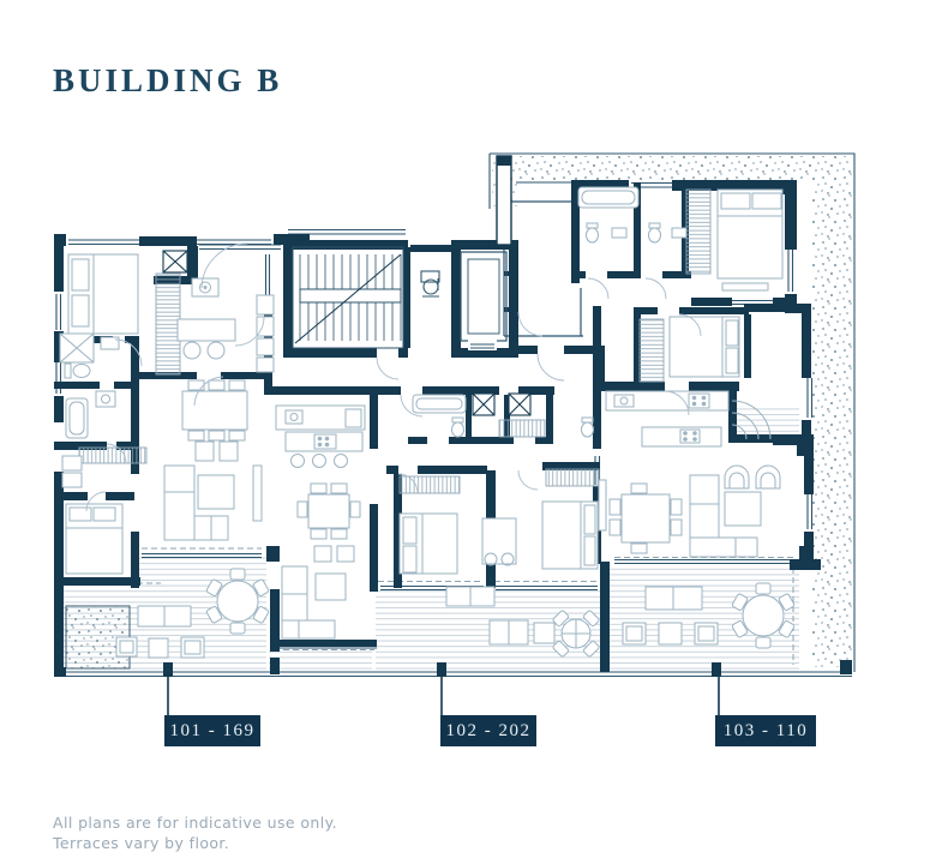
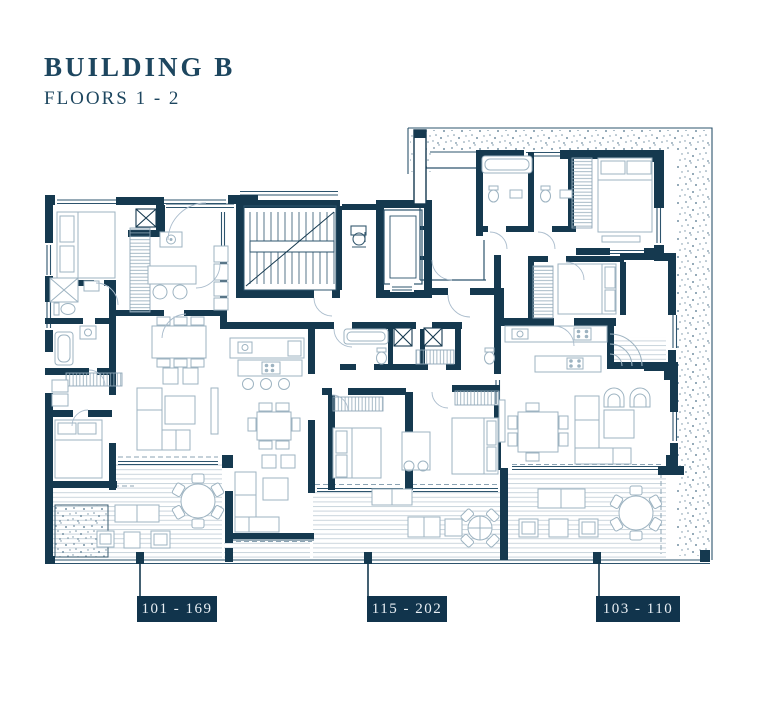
  BUILDING B
+ FLOORS 1 - 2
  101 - 169
- 102 - 202
+ 115 - 202
  103 - 110
- All plans are for indicative use only.
- Terraces vary by floor.
